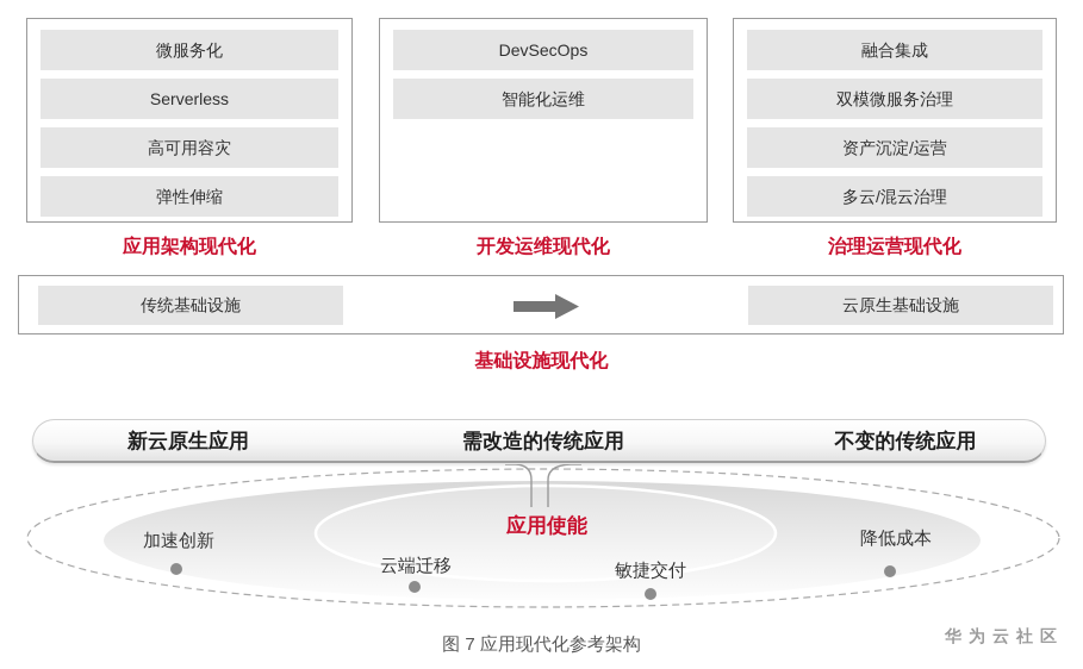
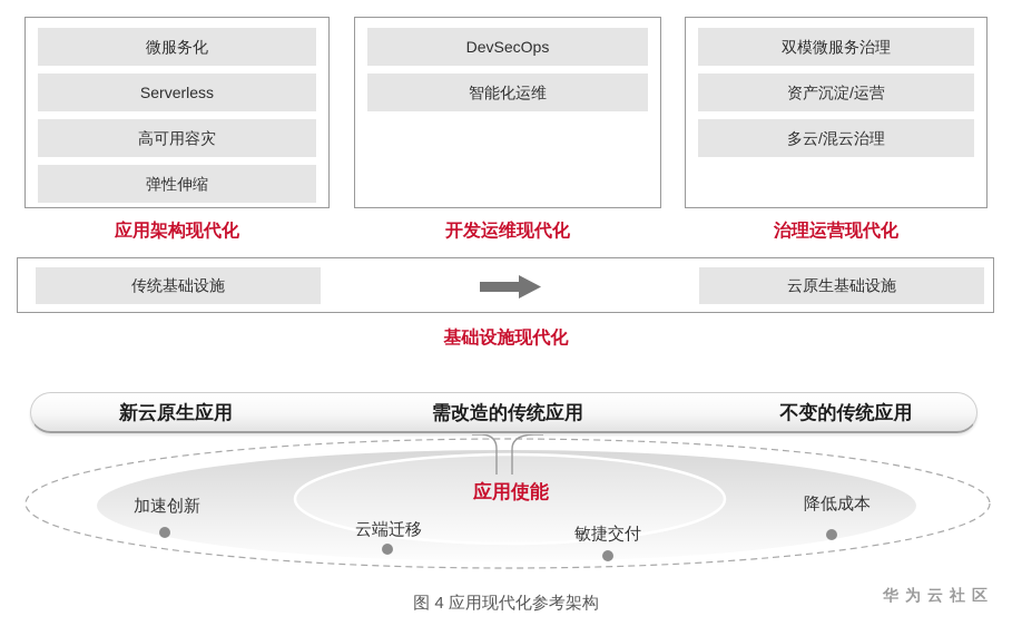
  微服务化
  Serverless
  高可用容灾
  弹性伸缩
  应用架构现代化
  DevSecOps
  智能化运维
  开发运维现代化
- 融合集成
  双模微服务治理
  资产沉淀/运营
  多云/混云治理
  治理运营现代化
  传统基础设施
  云原生基础设施
  基础设施现代化
  新云原生应用
  需改造的传统应用
  不变的传统应用
  应用使能
  加速创新
  云端迁移
  敏捷交付
  降低成本
- 图 7 应用现代化参考架构
+ 图 4 应用现代化参考架构
  华为云社区
